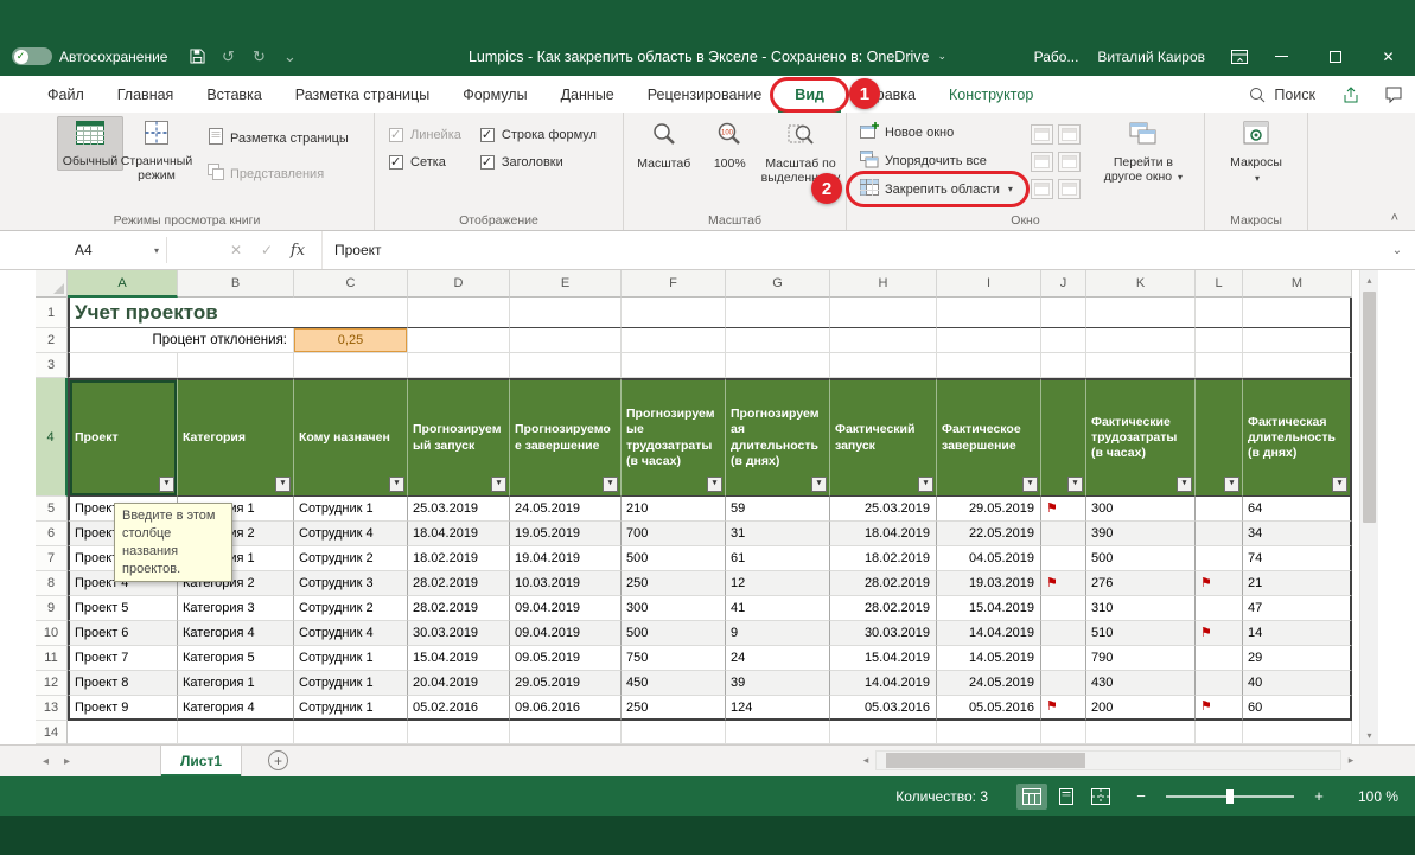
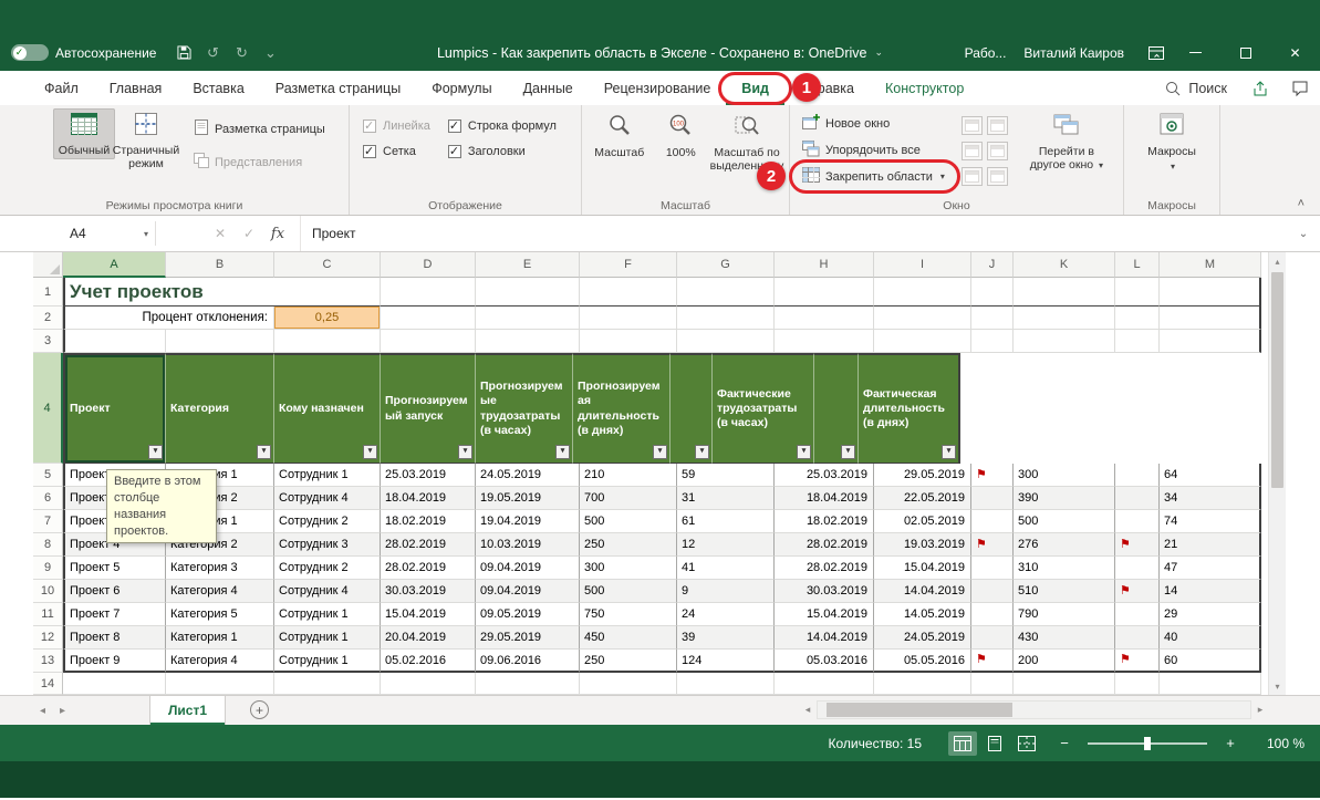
  Lumpics - Как закрепить область в Экселе - Сохранено в: OneDrive
  ⌄
  ✓
  Автосохранение
  ↺
  ↻
  ⌄
  Рабо...
  Виталий Каиров
  ✕
  Файл
  Главная
  Вставка
  Разметка страницы
  Формулы
  Данные
  Рецензирование
  Вид
  1
  равка
  Конструктор
  Поиск
  Обычный
  Страничный режим
  Разметка страницы
  Представления
  Режимы просмотра книги
  Линейка
  Сетка
  Строка формул
  Заголовки
  Отображение
  Масштаб
  100%
  Масштаб по выделен
  Масштаб
  Новое окно
  Упорядочить все
  Закрепить области
  ▾
  2
  Перейти в другое окно ▾
  Окно
  Макросы
  ▾
  Макросы
  ˄
  A4
  ▾
  ✕
  ✓
  fx
  Проект
  ⌄
  A
  B
  C
  D
  E
  F
  G
  H
  I
  J
  K
  L
  M
  1
  Учет проектов
  2
  Процент отклонения:
  0,25
  3
  4
  Проект
  Категория
  Кому назначен
  Прогнозируемый запуск
- Прогнозируемое завершение
  Прогнозируемые трудозатраты (в часах)
  Прогнозируемая длительность (в днях)
- Фактический запуск
- Фактическое завершение
  Фактические трудозатраты (в часах)
  Фактическая длительность (в днях)
  5
  Проек
  Сотрудник 1
  25.03.2019
  24.05.2019
  210
  59
  25.03.2019
  29.05.2019
  ⚑
  300
  64
  6
  Проек
  Сотрудник 4
  18.04.2019
  19.05.2019
  700
  31
  18.04.2019
  22.05.2019
  390
  34
  7
  Проек
  Сотрудник 2
  18.02.2019
  19.04.2019
  500
  61
  18.02.2019
- 04.05.2019
+ 02.05.2019
  500
  74
  8
  Проект 4
  Категория 2
  Сотрудник 3
  28.02.2019
  10.03.2019
  250
  12
  28.02.2019
  19.03.2019
  ⚑
  276
  ⚑
  21
  9
  Проект 5
  Категория 3
  Сотрудник 2
  28.02.2019
  09.04.2019
  300
  41
  28.02.2019
  15.04.2019
  310
  47
  10
  Проект 6
  Категория 4
  Сотрудник 4
  30.03.2019
  09.04.2019
  500
  9
  30.03.2019
  14.04.2019
  510
  ⚑
  14
  11
  Проект 7
  Категория 5
  Сотрудник 1
  15.04.2019
  09.05.2019
  750
  24
  15.04.2019
  14.05.2019
  790
  29
  12
  Проект 8
  Категория 1
  Сотрудник 1
  20.04.2019
  29.05.2019
  450
  39
  14.04.2019
  24.05.2019
  430
  40
  13
  Проект 9
  Категория 4
  Сотрудник 1
  05.02.2016
  09.06.2016
  250
  124
  05.03.2016
  05.05.2016
  ⚑
  200
  ⚑
  60
  14
  ▴
  ▾
  Введите в этом столбце названия проектов.
  ◂
  ▸
  Лист1
  +
  ◂
  ▸
- Количество: 3
+ Количество: 15
  −
  +
  100 %
